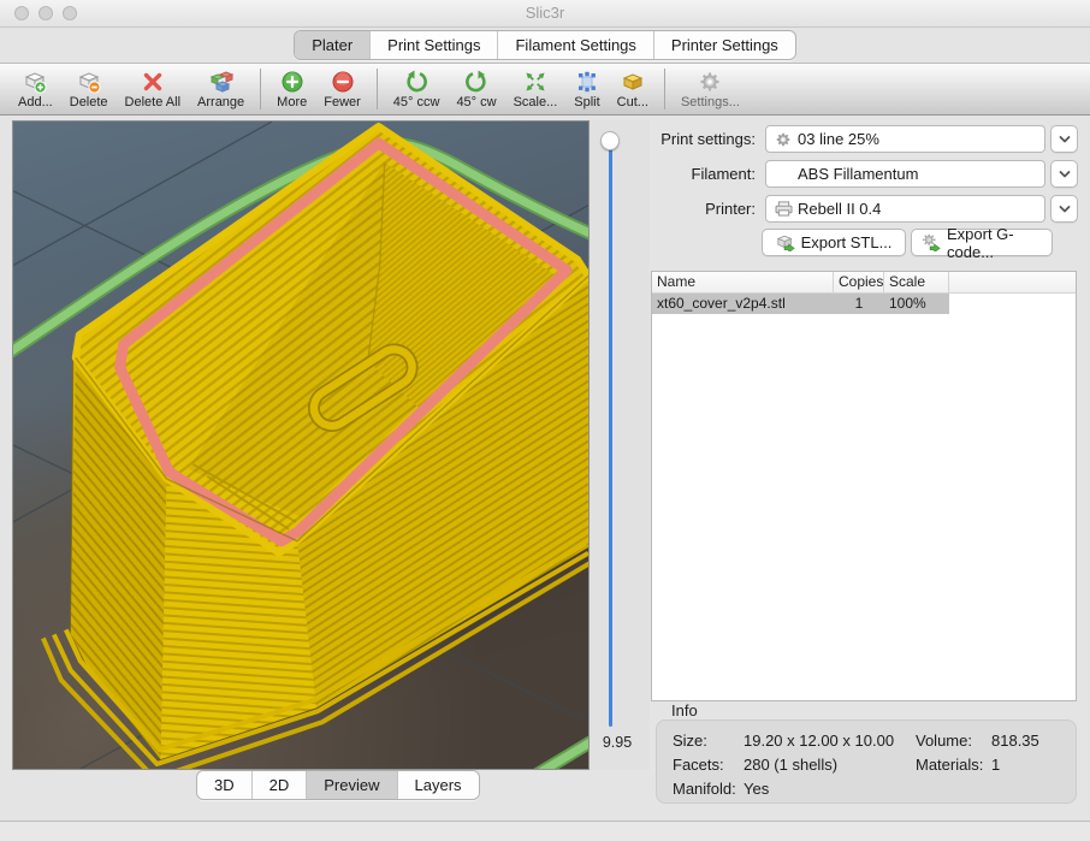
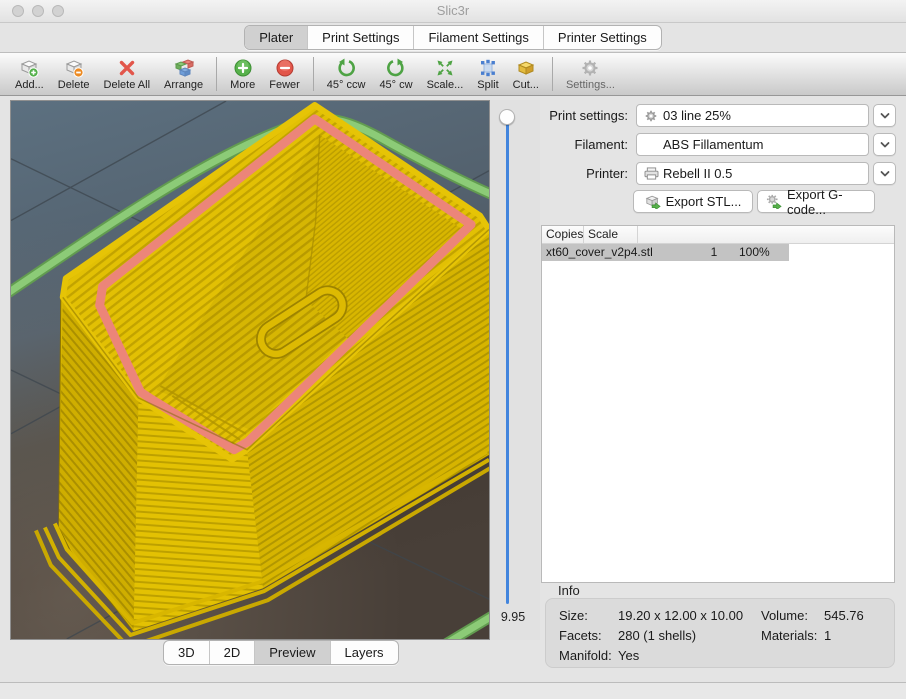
  Slic3r
  Plater
  Print Settings
  Filament Settings
  Printer Settings
  Add...
  Delete
  Delete All
  Arrange
  More
  Fewer
  45° ccw
  45° cw
  Scale...
  Split
  Cut...
  Settings...
  9.95
  3D
  2D
  Preview
  Layers
  Print settings:
  03 line 25%
  Filament:
  ABS Fillamentum
  Printer:
- Rebell II 0.4
+ Rebell II 0.5
  Export STL...
  Export G-code...
- Name
  Copies
  Scale
  xt60_cover_v2p4.stl
  1
  100%
  Info
  Size:
  19.20 x 12.00 x 10.00
  Volume:
- 818.35
+ 545.76
  Facets:
  280 (1 shells)
  Materials:
  1
  Manifold:
  Yes
